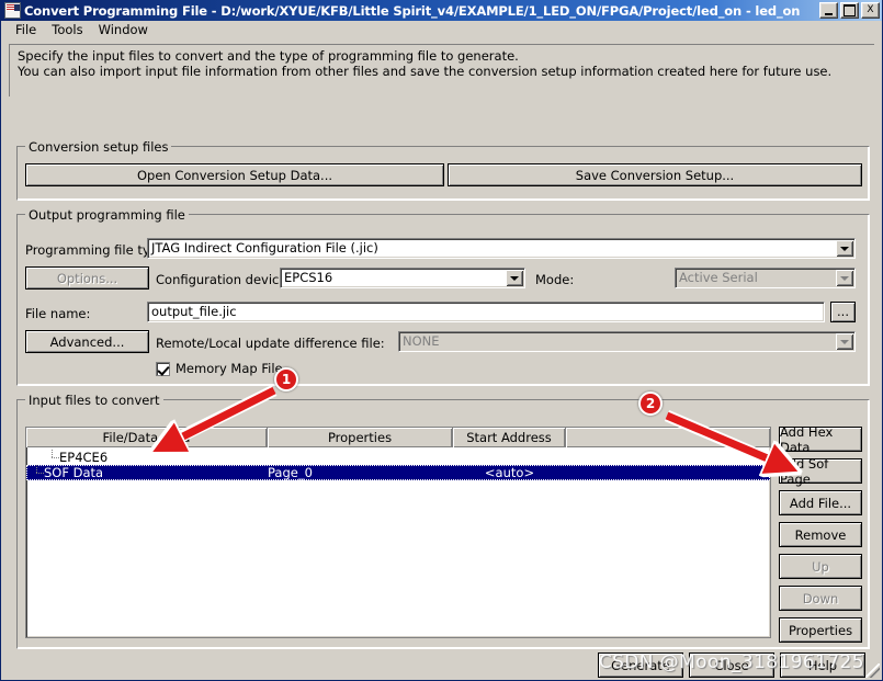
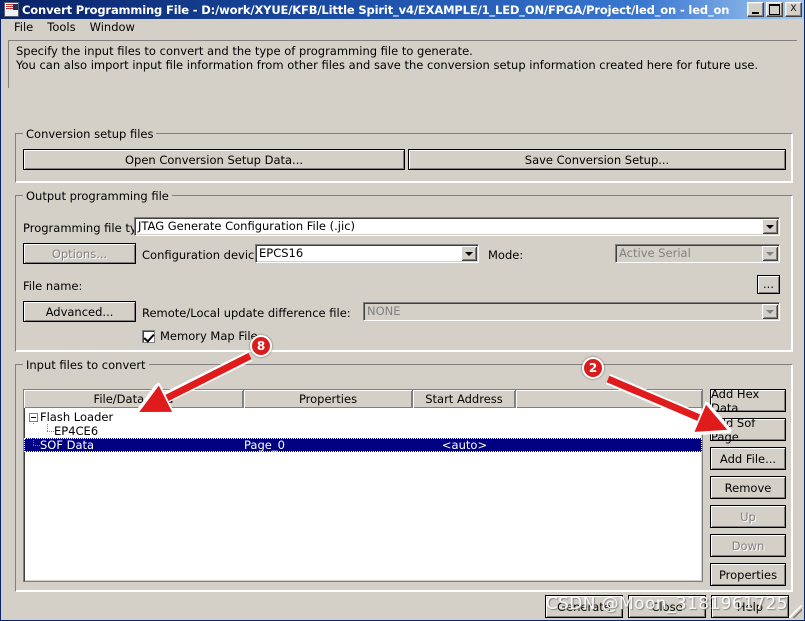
  Convert Programming File - D:/work/XYUE/KFB/Little Spirit_v4/EXAMPLE/1_LED_ON/FPGA/Project/led_on - led_on
  X
  File
  Tools
  Window
  Specify the input files to convert and the type of programming file to generate.
  You can also import input file information from other files and save the conversion setup information created here for future use.
  Conversion setup files
  Open Conversion Setup Data...
  Save Conversion Setup...
  Output programming file
  Programming file t
- JTAG Indirect Configuration File (.jic)
+ JTAG Generate Configuration File (.jic)
  Options...
  Configuration devic
  EPCS16
  Mode:
  Active Serial
  File name:
- output_file.jic
  ...
  Advanced...
  Remote/Local update difference file:
  NONE
  Memory Map Fil
  Input files to convert
  Properties
  Start Address
+ Flash Loader
  EP4CE6
  SOF Data
  Page_0
  <auto>
  Add Hex Data
  Add Sof Page
  Add File...
  Remove
  Up
  Down
  Properties
  Generate
  Close
  Help
- 1
+ 8
  2
  CSDN @Moon_3181961725
